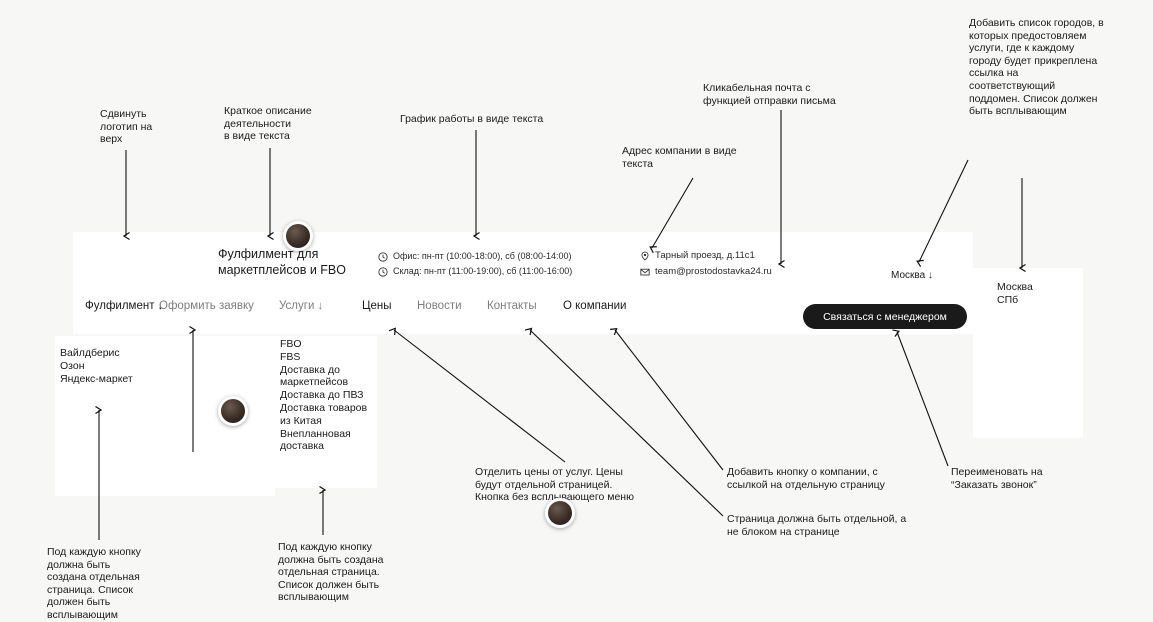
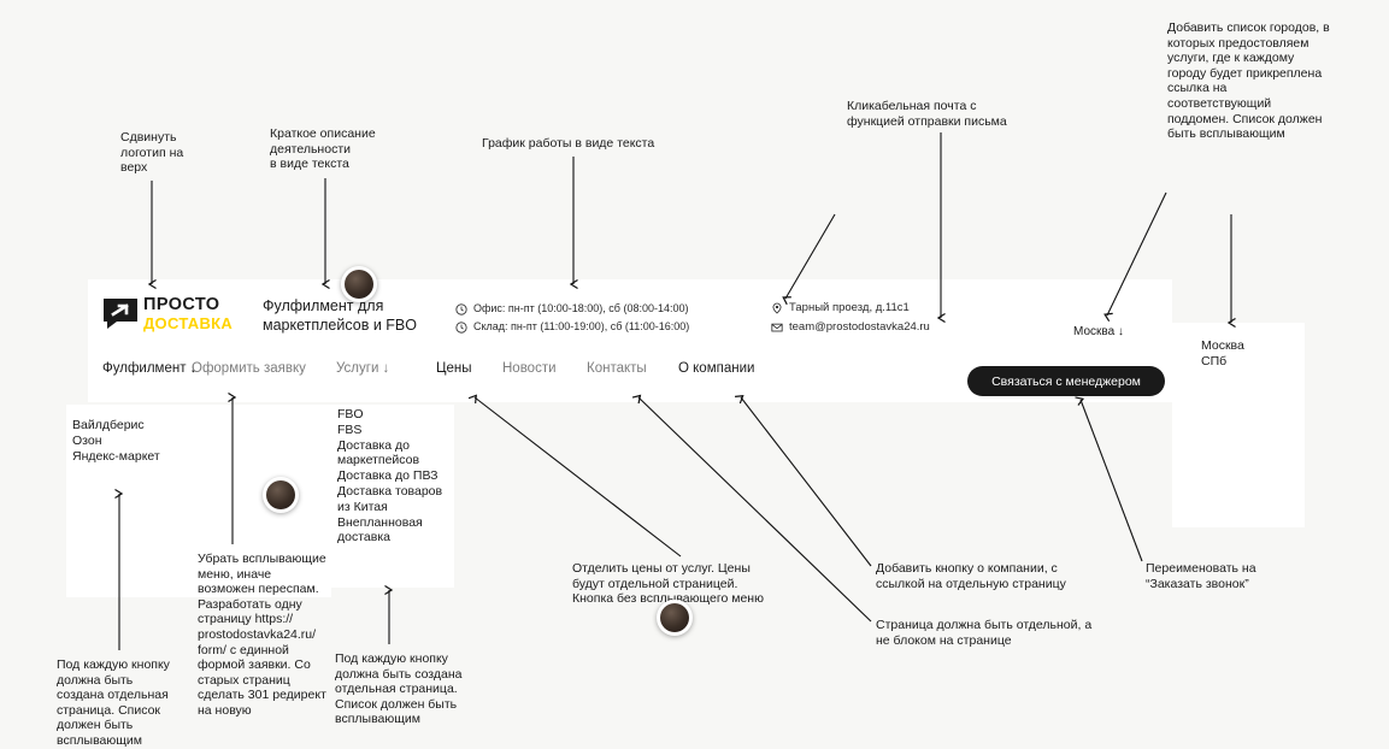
  Вайлдберис
  Озон
  Яндекс-маркет
  FBO
  FBS
  Доставка до
  маркетпейсов
  Доставка до ПВЗ
  Доставка товаров
  из Китая
  Внепланновая
  доставка
  Москва
  СПб
+ ПРОСТО
+ ДОСТАВКА
  Фулфилмент для маркетплейсов и FBO
  Офис: пн-пт (10:00-18:00), сб (08:00-14:00)
  Склад: пн-пт (11:00-19:00), сб (11:00-16:00)
  Тарный проезд, д.11с1
  team@prostodostavka24.ru
  Москва ↓
  Фулфилмент ↓
  Оформить заявку
  Услуги ↓
  Цены
  Новости
  Контакты
  О компании
  Связаться с менеджером
  Сдвинуть
  логотип на
  верх
  Краткое описание
  деятельности
  в виде текста
  График работы в виде текста
- Адрес компании в виде
- текста
  Кликабельная почта с
  функцией отправки письма
  Добавить список городов, в
  которых предостовляем
  услуги, где к каждому
  городу будет прикреплена
  ссылка на
  соответствующий
  поддомен. Список должен
  быть всплывающим
  Под каждую кнопку
  должна быть
  создана отдельная
  страница. Список
  должен быть
  всплывающим
+ Убрать всплывающие
+ меню, иначе
+ возможен переспам.
+ Разработать одну
+ страницу https://
+ prostodostavka24.ru/
+ form/ с единной
+ формой заявки. Со
+ старых страниц
+ сделать 301 редирект
+ на новую
  Под каждую кнопку
  должна быть создана
  отдельная страница.
  Список должен быть
  всплывающим
  Отделить цены от услуг. Цены
  будут отдельной страницей.
  Кнопка без всплвающего меню
  Добавить кнопку о компании, с
  ссылкой на отдельную страницу
  Страница должна быть отдельной, а
  не блоком на странице
  Переименовать на
  “Заказать звонок”
